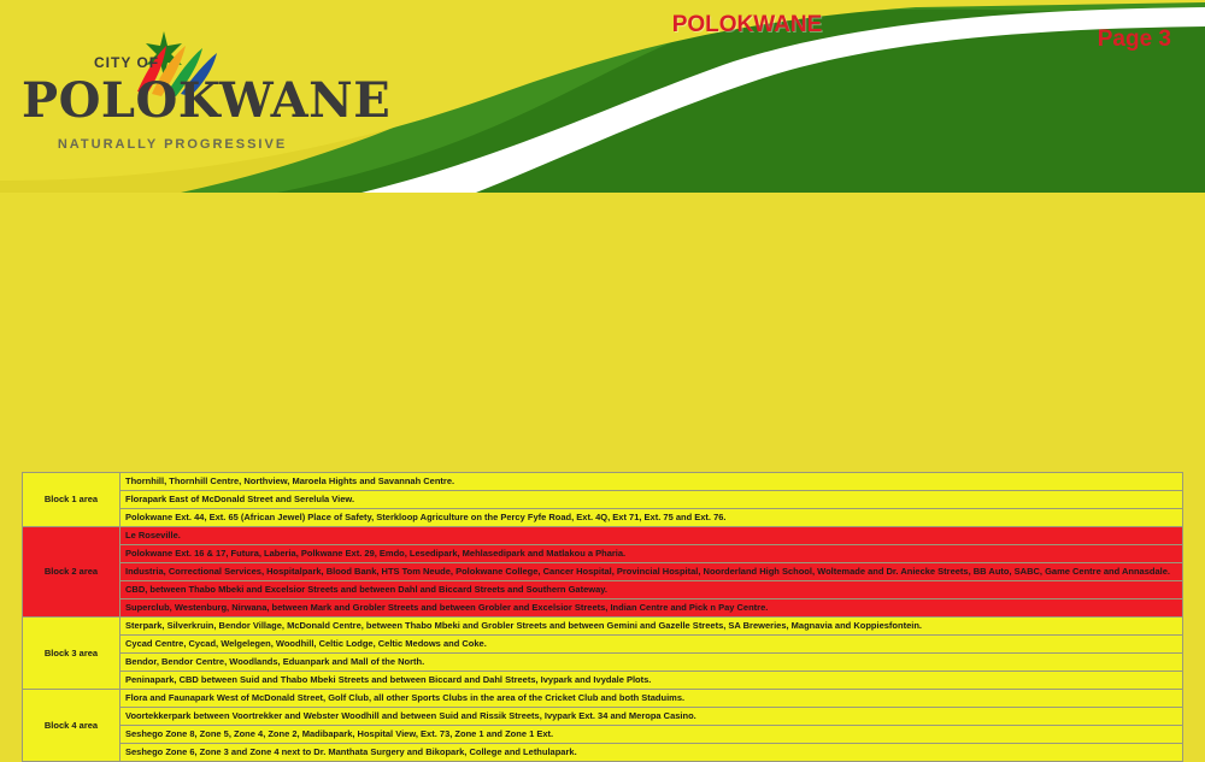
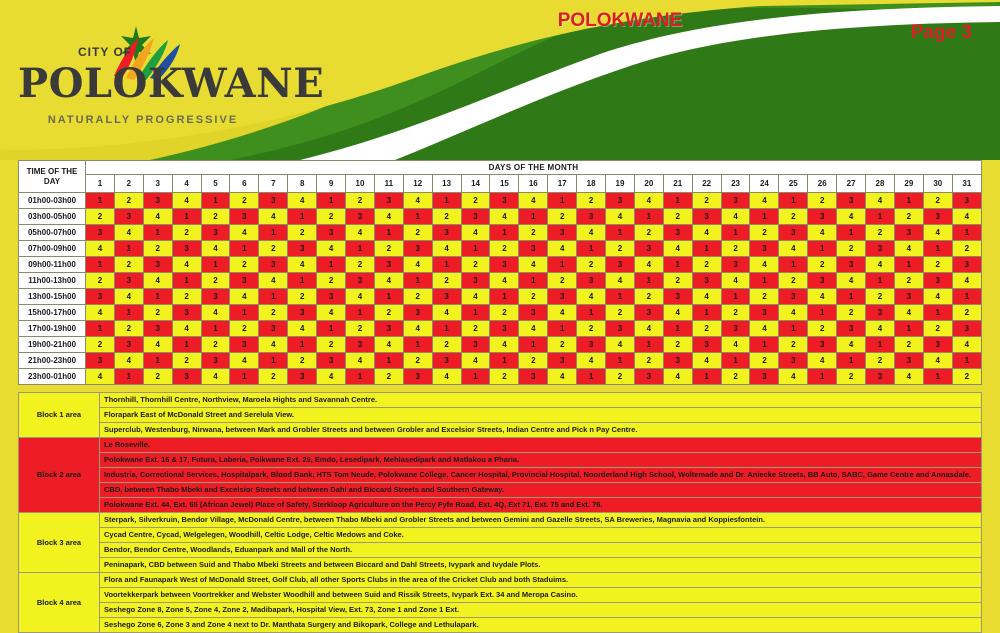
  CITY OF
  POLOKWANE
  NATURALLY PROGRESSIVE
  POLOKWANE
  Page 3
+ TIME OF THE DAY	DAYS OF THE MONTH
+ 1	2	3	4	5	6	7	8	9	10	11	12	13	14	15	16	17	18	19	20	21	22	23	24	25	26	27	28	29	30	31
+ 01h00-03h00	1	2	3	4	1	2	3	4	1	2	3	4	1	2	3	4	1	2	3	4	1	2	3	4	1	2	3	4	1	2	3
+ 03h00-05h00	2	3	4	1	2	3	4	1	2	3	4	1	2	3	4	1	2	3	4	1	2	3	4	1	2	3	4	1	2	3	4
+ 05h00-07h00	3	4	1	2	3	4	1	2	3	4	1	2	3	4	1	2	3	4	1	2	3	4	1	2	3	4	1	2	3	4	1
+ 07h00-09h00	4	1	2	3	4	1	2	3	4	1	2	3	4	1	2	3	4	1	2	3	4	1	2	3	4	1	2	3	4	1	2
+ 09h00-11h00	1	2	3	4	1	2	3	4	1	2	3	4	1	2	3	4	1	2	3	4	1	2	3	4	1	2	3	4	1	2	3
+ 11h00-13h00	2	3	4	1	2	3	4	1	2	3	4	1	2	3	4	1	2	3	4	1	2	3	4	1	2	3	4	1	2	3	4
+ 13h00-15h00	3	4	1	2	3	4	1	2	3	4	1	2	3	4	1	2	3	4	1	2	3	4	1	2	3	4	1	2	3	4	1
+ 15h00-17h00	4	1	2	3	4	1	2	3	4	1	2	3	4	1	2	3	4	1	2	3	4	1	2	3	4	1	2	3	4	1	2
+ 17h00-19h00	1	2	3	4	1	2	3	4	1	2	3	4	1	2	3	4	1	2	3	4	1	2	3	4	1	2	3	4	1	2	3
+ 19h00-21h00	2	3	4	1	2	3	4	1	2	3	4	1	2	3	4	1	2	3	4	1	2	3	4	1	2	3	4	1	2	3	4
+ 21h00-23h00	3	4	1	2	3	4	1	2	3	4	1	2	3	4	1	2	3	4	1	2	3	4	1	2	3	4	1	2	3	4	1
+ 23h00-01h00	4	1	2	3	4	1	2	3	4	1	2	3	4	1	2	3	4	1	2	3	4	1	2	3	4	1	2	3	4	1	2
  Block 1 area	Thornhill, Thornhill Centre, Northview, Maroela Hights and Savannah Centre.
  Florapark East of McDonald Street and Serelula View.
- Polokwane Ext. 44, Ext. 65 (African Jewel) Place of Safety, Sterkloop Agriculture on the Percy Fyfe Road, Ext. 4Q, Ext 71, Ext. 75 and Ext. 76.
+ Superclub, Westenburg, Nirwana, between Mark and Grobler Streets and between Grobler and Excelsior Streets, Indian Centre and Pick n Pay Centre.
  Block 2 area	Le Roseville.
  Polokwane Ext. 16 & 17, Futura, Laberia, Polkwane Ext. 29, Emdo, Lesedipark, Mehlasedipark and Matlakou a Pharia.
  Industria, Correctional Services, Hospitalpark, Blood Bank, HTS Tom Neude, Polokwane College, Cancer Hospital, Provincial Hospital, Noorderland High School, Woltemade and Dr. Aniecke Streets, BB Auto, SABC, Game Centre and Annasdale.
  CBD, between Thabo Mbeki and Excelsior Streets and between Dahl and Biccard Streets and Southern Gateway.
- Superclub, Westenburg, Nirwana, between Mark and Grobler Streets and between Grobler and Excelsior Streets, Indian Centre and Pick n Pay Centre.
+ Polokwane Ext. 44, Ext. 65 (African Jewel) Place of Safety, Sterkloop Agriculture on the Percy Fyfe Road, Ext. 4Q, Ext 71, Ext. 75 and Ext. 76.
  Block 3 area	Sterpark, Silverkruin, Bendor Village, McDonald Centre, between Thabo Mbeki and Grobler Streets and between Gemini and Gazelle Streets, SA Breweries, Magnavia and Koppiesfontein.
  Cycad Centre, Cycad, Welgelegen, Woodhill, Celtic Lodge, Celtic Medows and Coke.
  Bendor, Bendor Centre, Woodlands, Eduanpark and Mall of the North.
  Peninapark, CBD between Suid and Thabo Mbeki Streets and between Biccard and Dahl Streets, Ivypark and Ivydale Plots.
  Block 4 area	Flora and Faunapark West of McDonald Street, Golf Club, all other Sports Clubs in the area of the Cricket Club and both Staduims.
  Voortekkerpark between Voortrekker and Webster Woodhill and between Suid and Rissik Streets, Ivypark Ext. 34 and Meropa Casino.
  Seshego Zone 8, Zone 5, Zone 4, Zone 2, Madibapark, Hospital View, Ext. 73, Zone 1 and Zone 1 Ext.
  Seshego Zone 6, Zone 3 and Zone 4 next to Dr. Manthata Surgery and Bikopark, College and Lethulapark.
